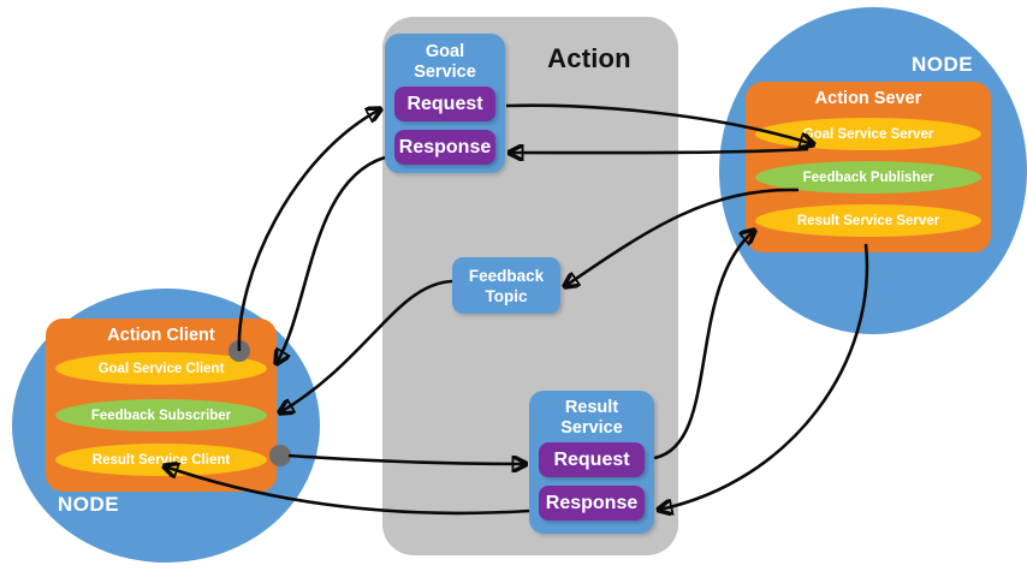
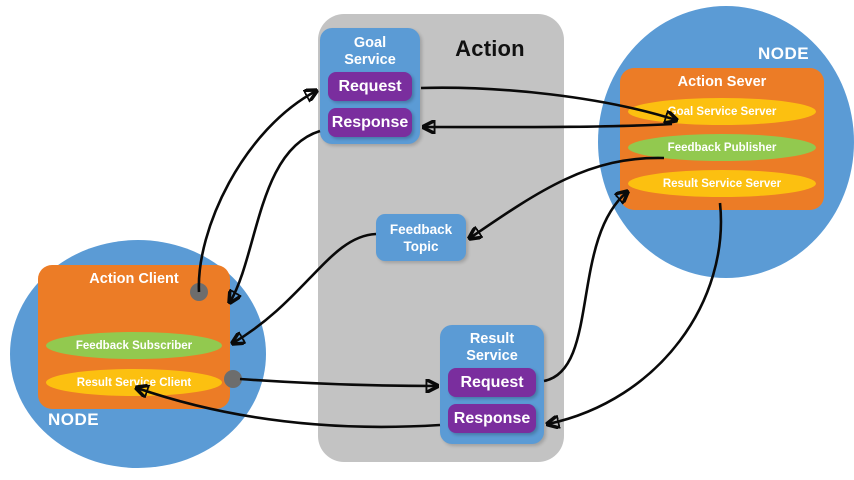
  Action
  Action Client
- Goal Service Client
  Feedback Subscriber
  Result Service Client
  NODE
  Action Sever
  Goal Service Server
  Feedback Publisher
  Result Service Server
  NODE
  Goal
  Service
  Request
  Response
  Result
  Service
  Request
  Response
  Feedback
  Topic
